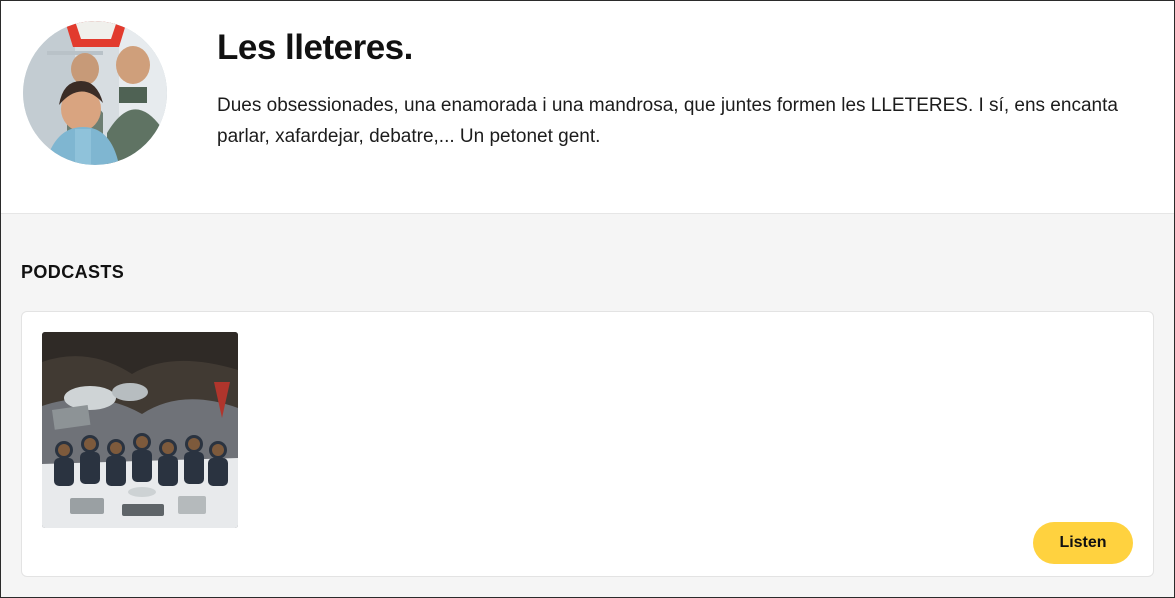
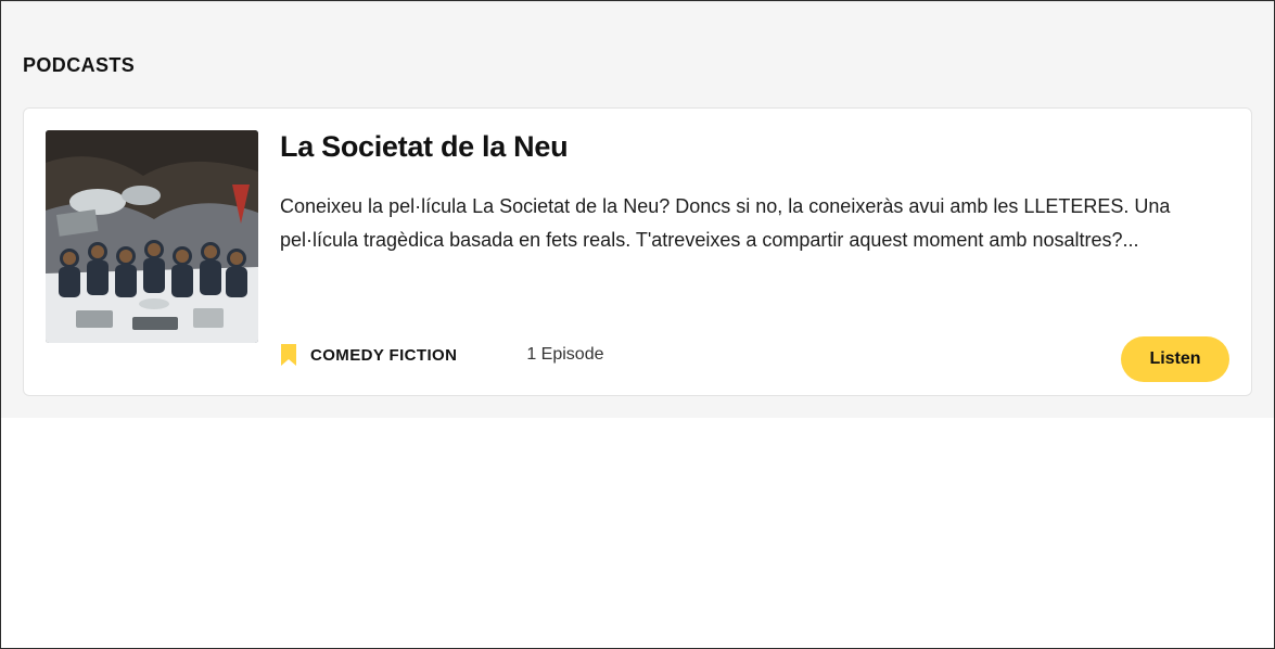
- Les lleteres.
- Dues obsessionades, una enamorada i una mandrosa, que juntes formen les LLETERES. I sí, ens encanta parlar, xafardejar, debatre,... Un petonet gent.
  PODCASTS
+ La Societat de la Neu
+ Coneixeu la pel·lícula La Societat de la Neu? Doncs si no, la coneixeràs avui amb les LLETERES. Una pel·lícula tragèdica basada en fets reals. T'atreveixes a compartir aquest moment amb nosaltres?...
+ COMEDY FICTION
+ 1 Episode
  Listen
